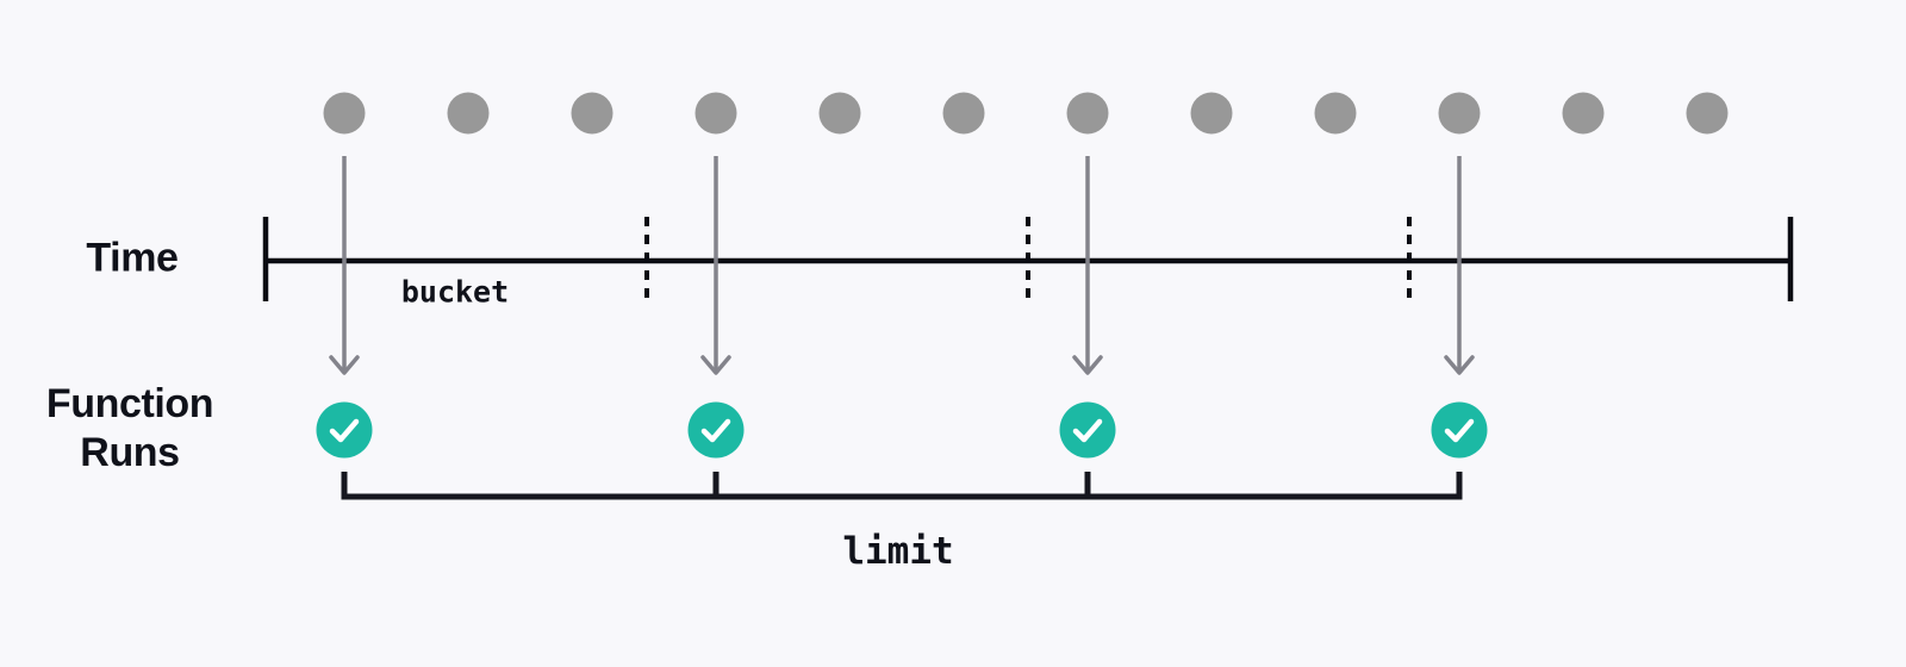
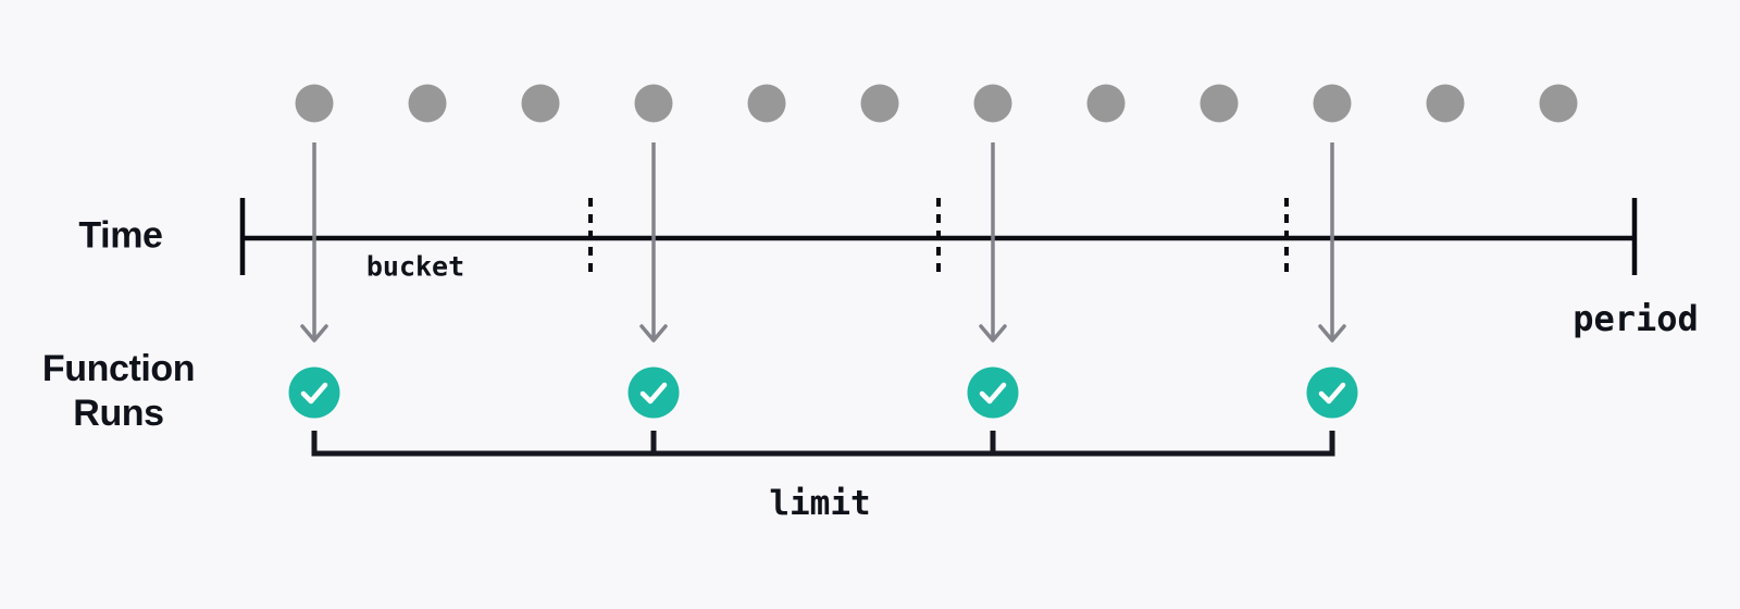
  Time
  Function
  Runs
  bucket
+ period
  limit
